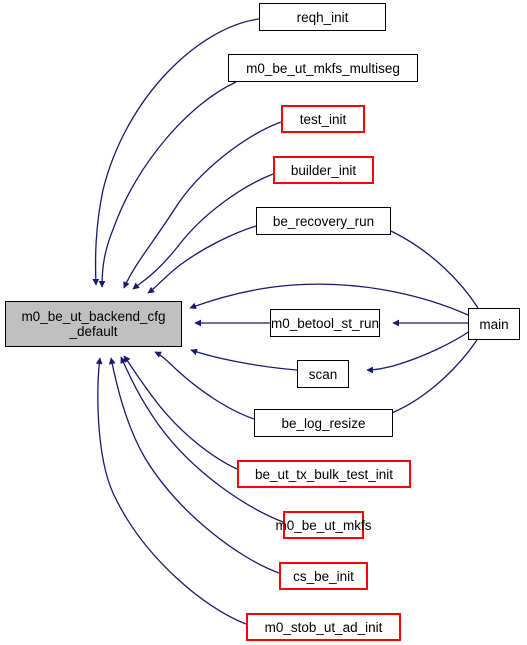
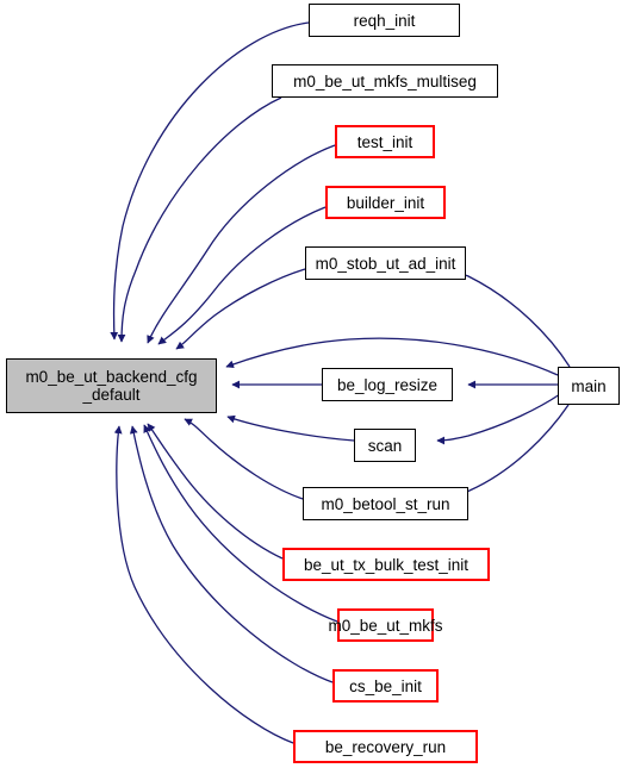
  m0_be_ut_backend_cfg
  _default
  reqh_init
  m0_be_ut_mkfs_multiseg
  test_init
  builder_init
- be_recovery_run
+ m0_stob_ut_ad_init
- m0_betool_st_run
+ be_log_resize
  scan
- be_log_resize
+ m0_betool_st_run
  be_ut_tx_bulk_test_init
  m0_be_ut_mkfs
  cs_be_init
- m0_stob_ut_ad_init
+ be_recovery_run
  main
